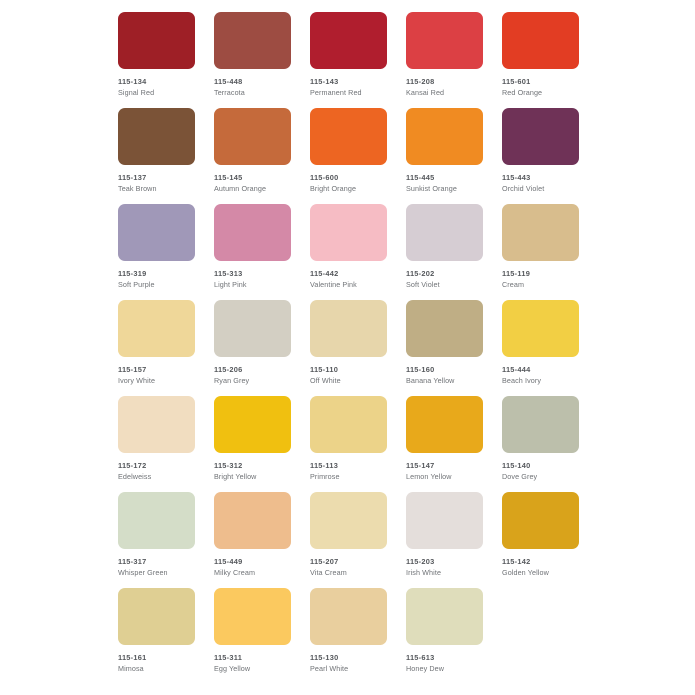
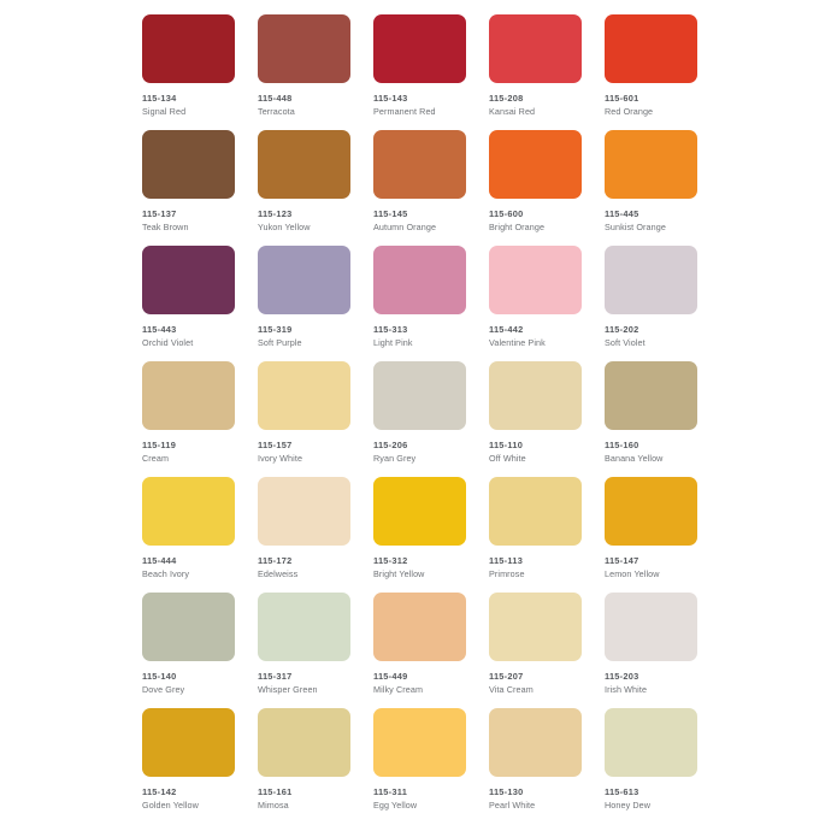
  115-134
  Signal Red
  115-448
  Terracota
  115-143
  Permanent Red
  115-208
  Kansai Red
  115-601
  Red Orange
  115-137
  Teak Brown
+ 115-123
+ Yukon Yellow
  115-145
  Autumn Orange
  115-600
  Bright Orange
  115-445
  Sunkist Orange
  115-443
  Orchid Violet
  115-319
  Soft Purple
  115-313
  Light Pink
  115-442
  Valentine Pink
  115-202
  Soft Violet
  115-119
  Cream
  115-157
  Ivory White
  115-206
  Ryan Grey
  115-110
  Off White
  115-160
  Banana Yellow
  115-444
  Beach Ivory
  115-172
  Edelweiss
  115-312
  Bright Yellow
  115-113
  Primrose
  115-147
  Lemon Yellow
  115-140
  Dove Grey
  115-317
  Whisper Green
  115-449
  Milky Cream
  115-207
  Vita Cream
  115-203
  Irish White
  115-142
  Golden Yellow
  115-161
  Mimosa
  115-311
  Egg Yellow
  115-130
  Pearl White
  115-613
  Honey Dew
